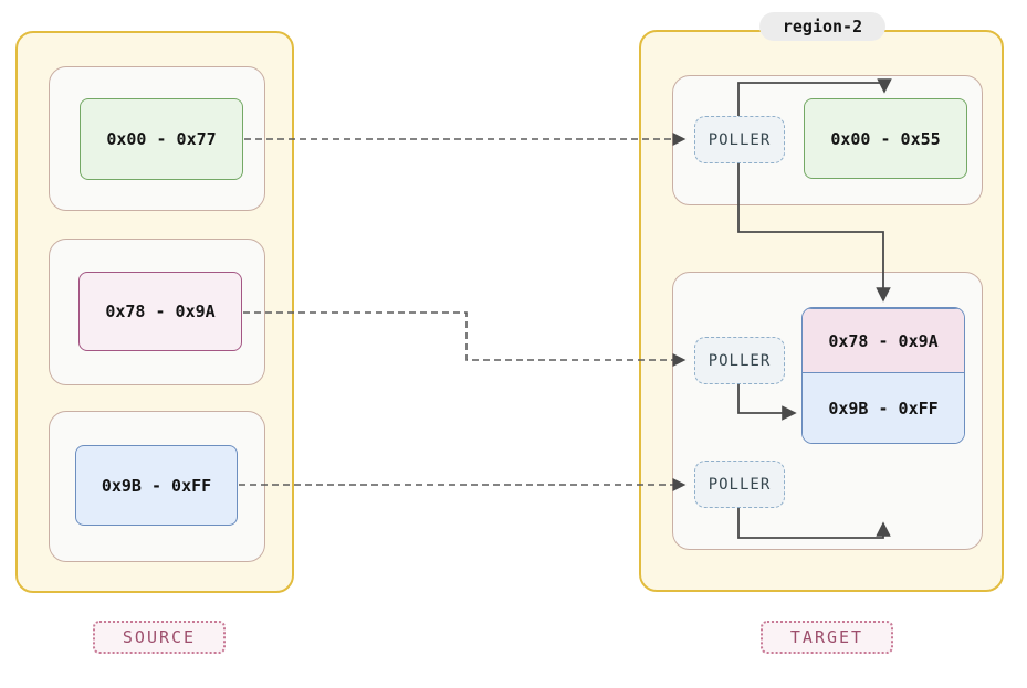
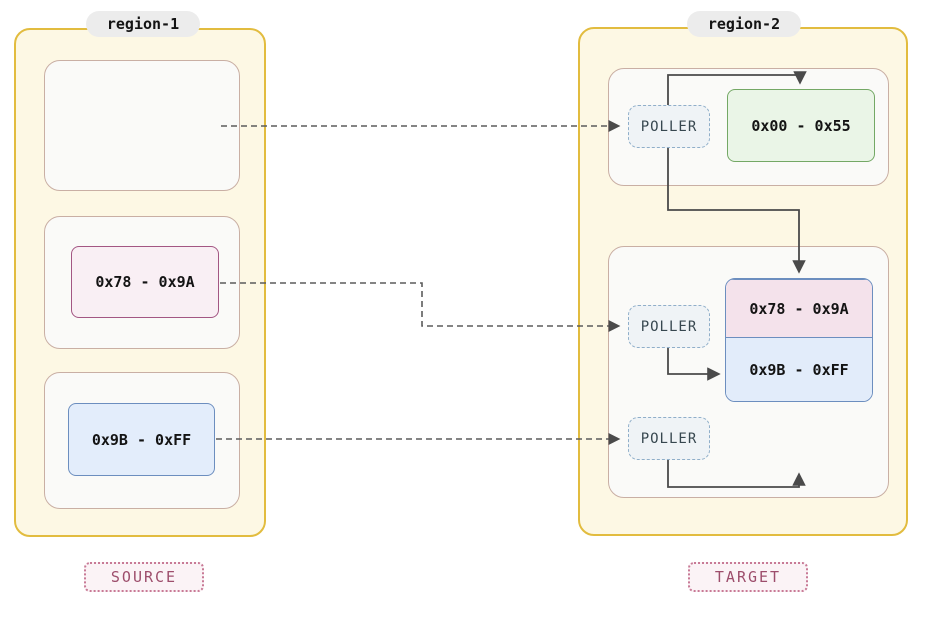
+ region-1
  region-2
- 0x00 - 0x77
  0x78 - 0x9A
  0x9B - 0xFF
  0x00 - 0x55
  0x78 - 0x9A
  0x9B - 0xFF
  POLLER
  POLLER
  POLLER
  SOURCE
  TARGET
